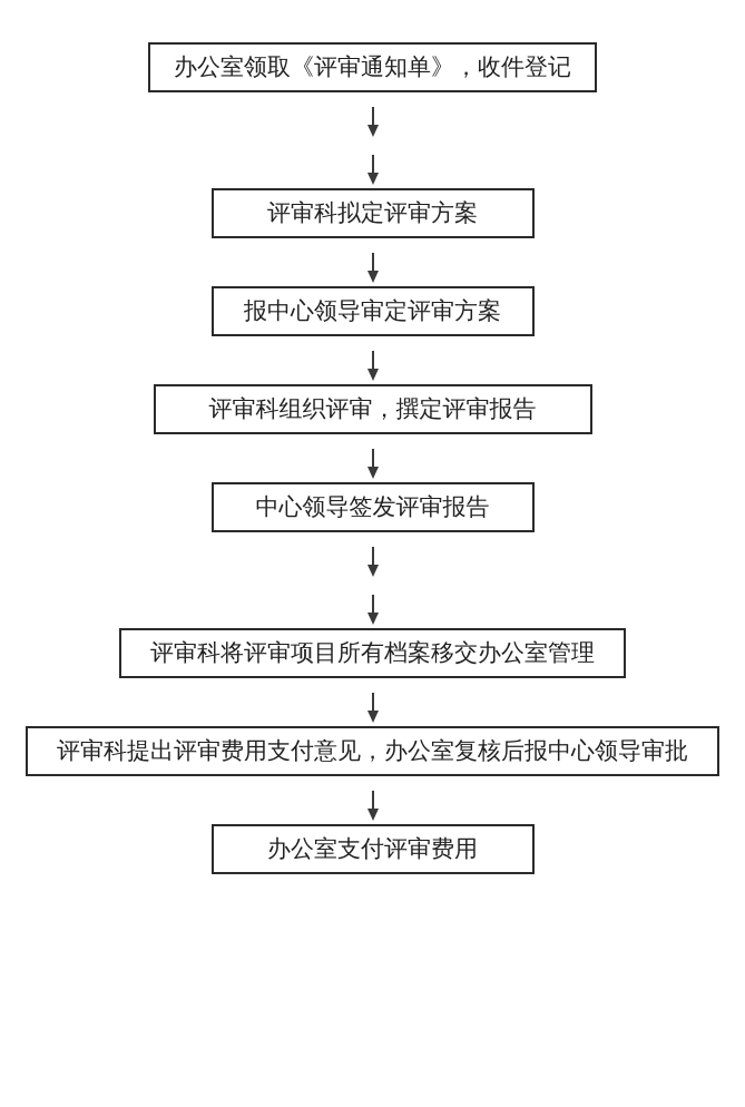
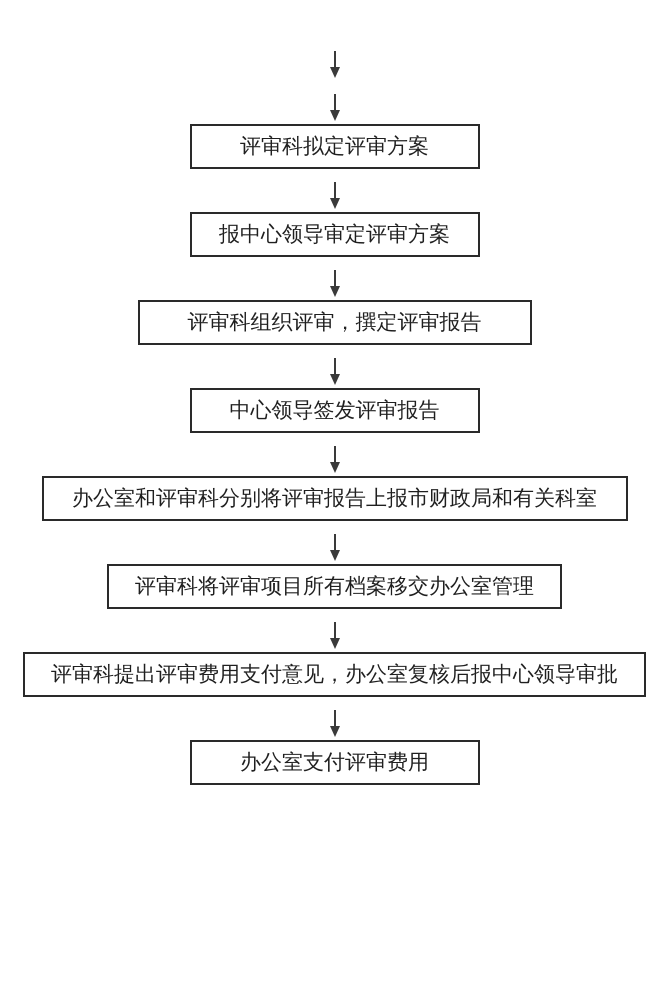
- 办公室领取《评审通知单》，收件登记
  评审科拟定评审方案
  报中心领导审定评审方案
  评审科组织评审，撰定评审报告
  中心领导签发评审报告
+ 办公室和评审科分别将评审报告上报市财政局和有关科室
  评审科将评审项目所有档案移交办公室管理
  评审科提出评审费用支付意见，办公室复核后报中心领导审批
  办公室支付评审费用
